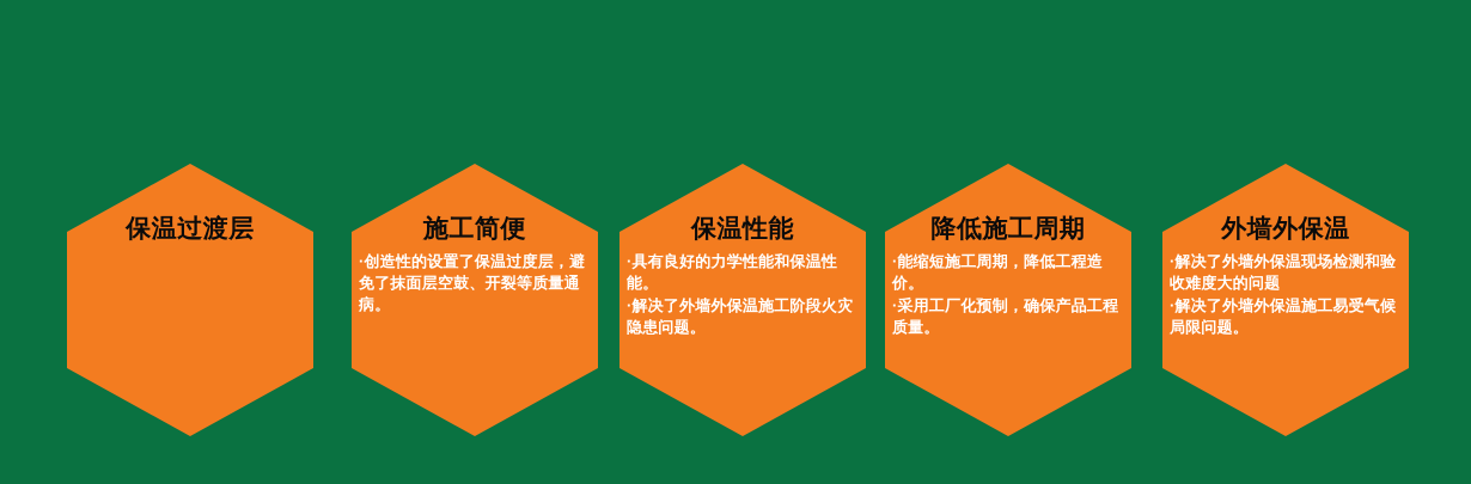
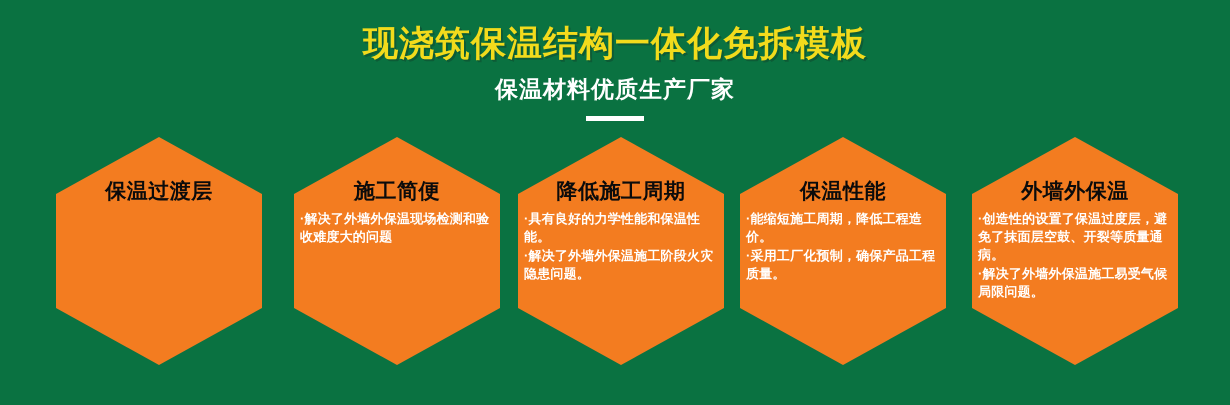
+ 现浇筑保温结构一体化免拆模板
+ 保温材料优质生产厂家
  保温过渡层
  施工简便
- ·创造性的设置了保温过度层，避免了抹面层空鼓、开裂等质量通病。
+ ·解决了外墙外保温现场检测和验收难度大的问题
- 保温性能
+ 降低施工周期
  ·具有良好的力学性能和保温性能。
  ·解决了外墙外保温施工阶段火灾隐患问题。
- 降低施工周期
+ 保温性能
  ·能缩短施工周期，降低工程造价。
  ·采用工厂化预制，确保产品工程质量。
  外墙外保温
- ·解决了外墙外保温现场检测和验收难度大的问题
+ ·创造性的设置了保温过度层，避免了抹面层空鼓、开裂等质量通病。
  ·解决了外墙外保温施工易受气候局限问题。
